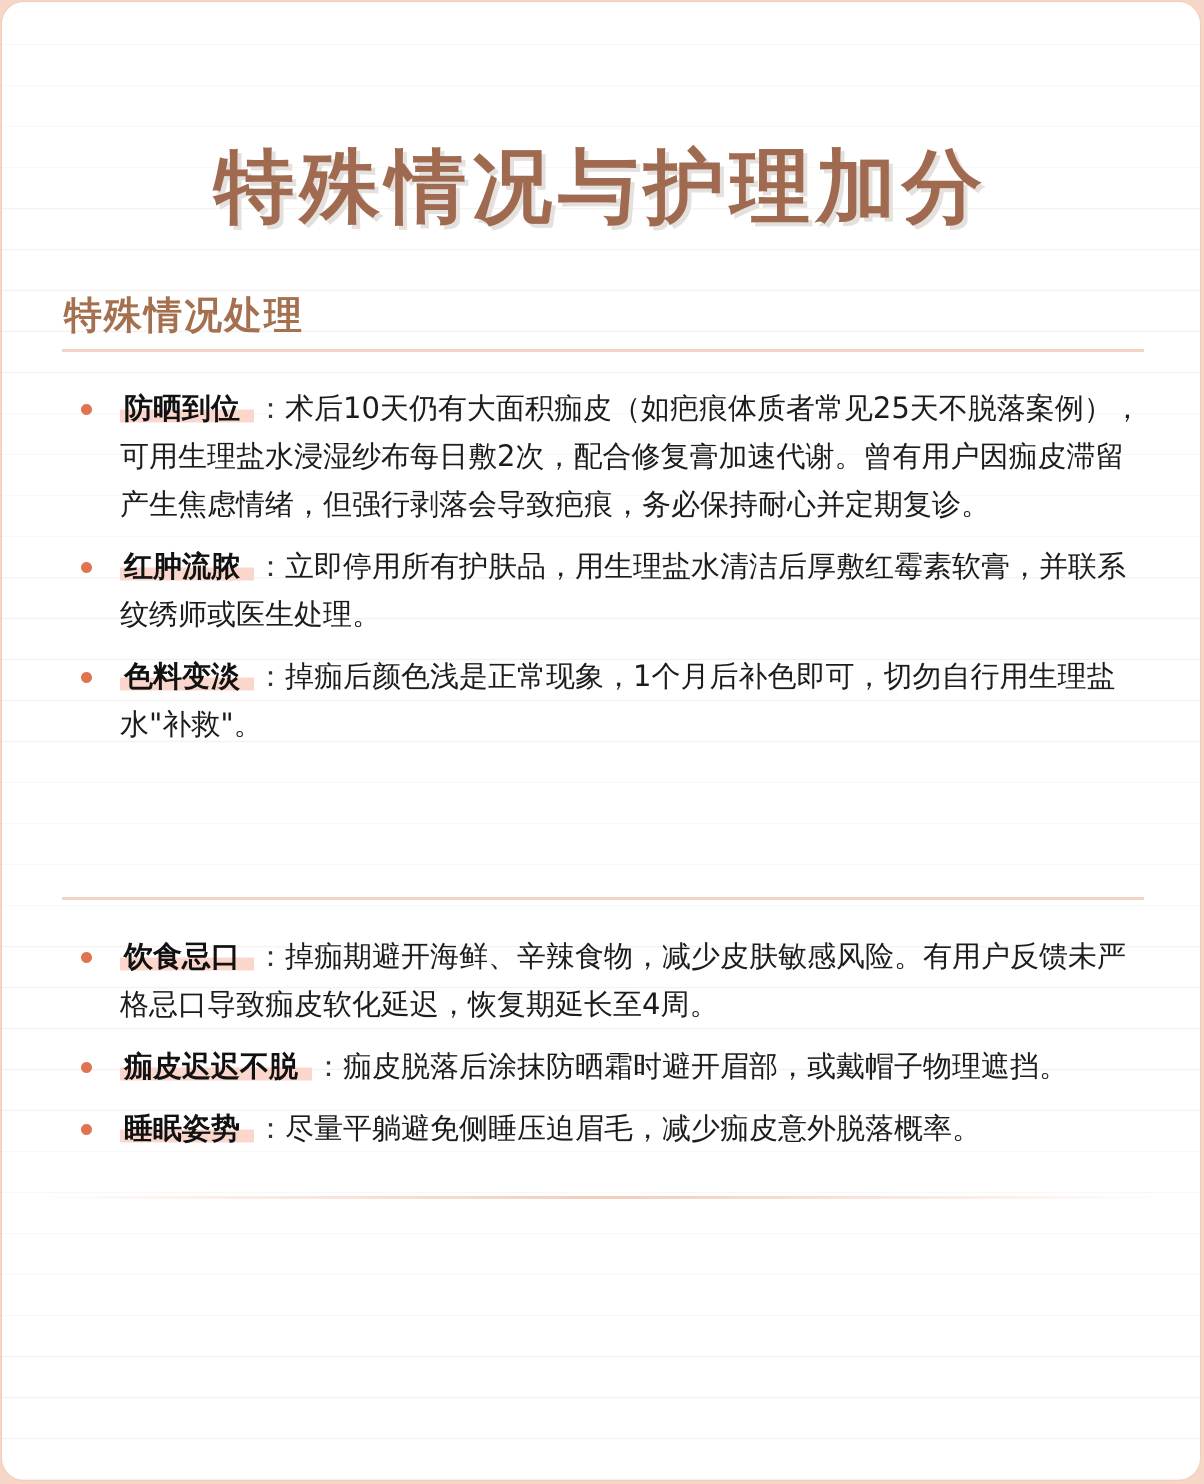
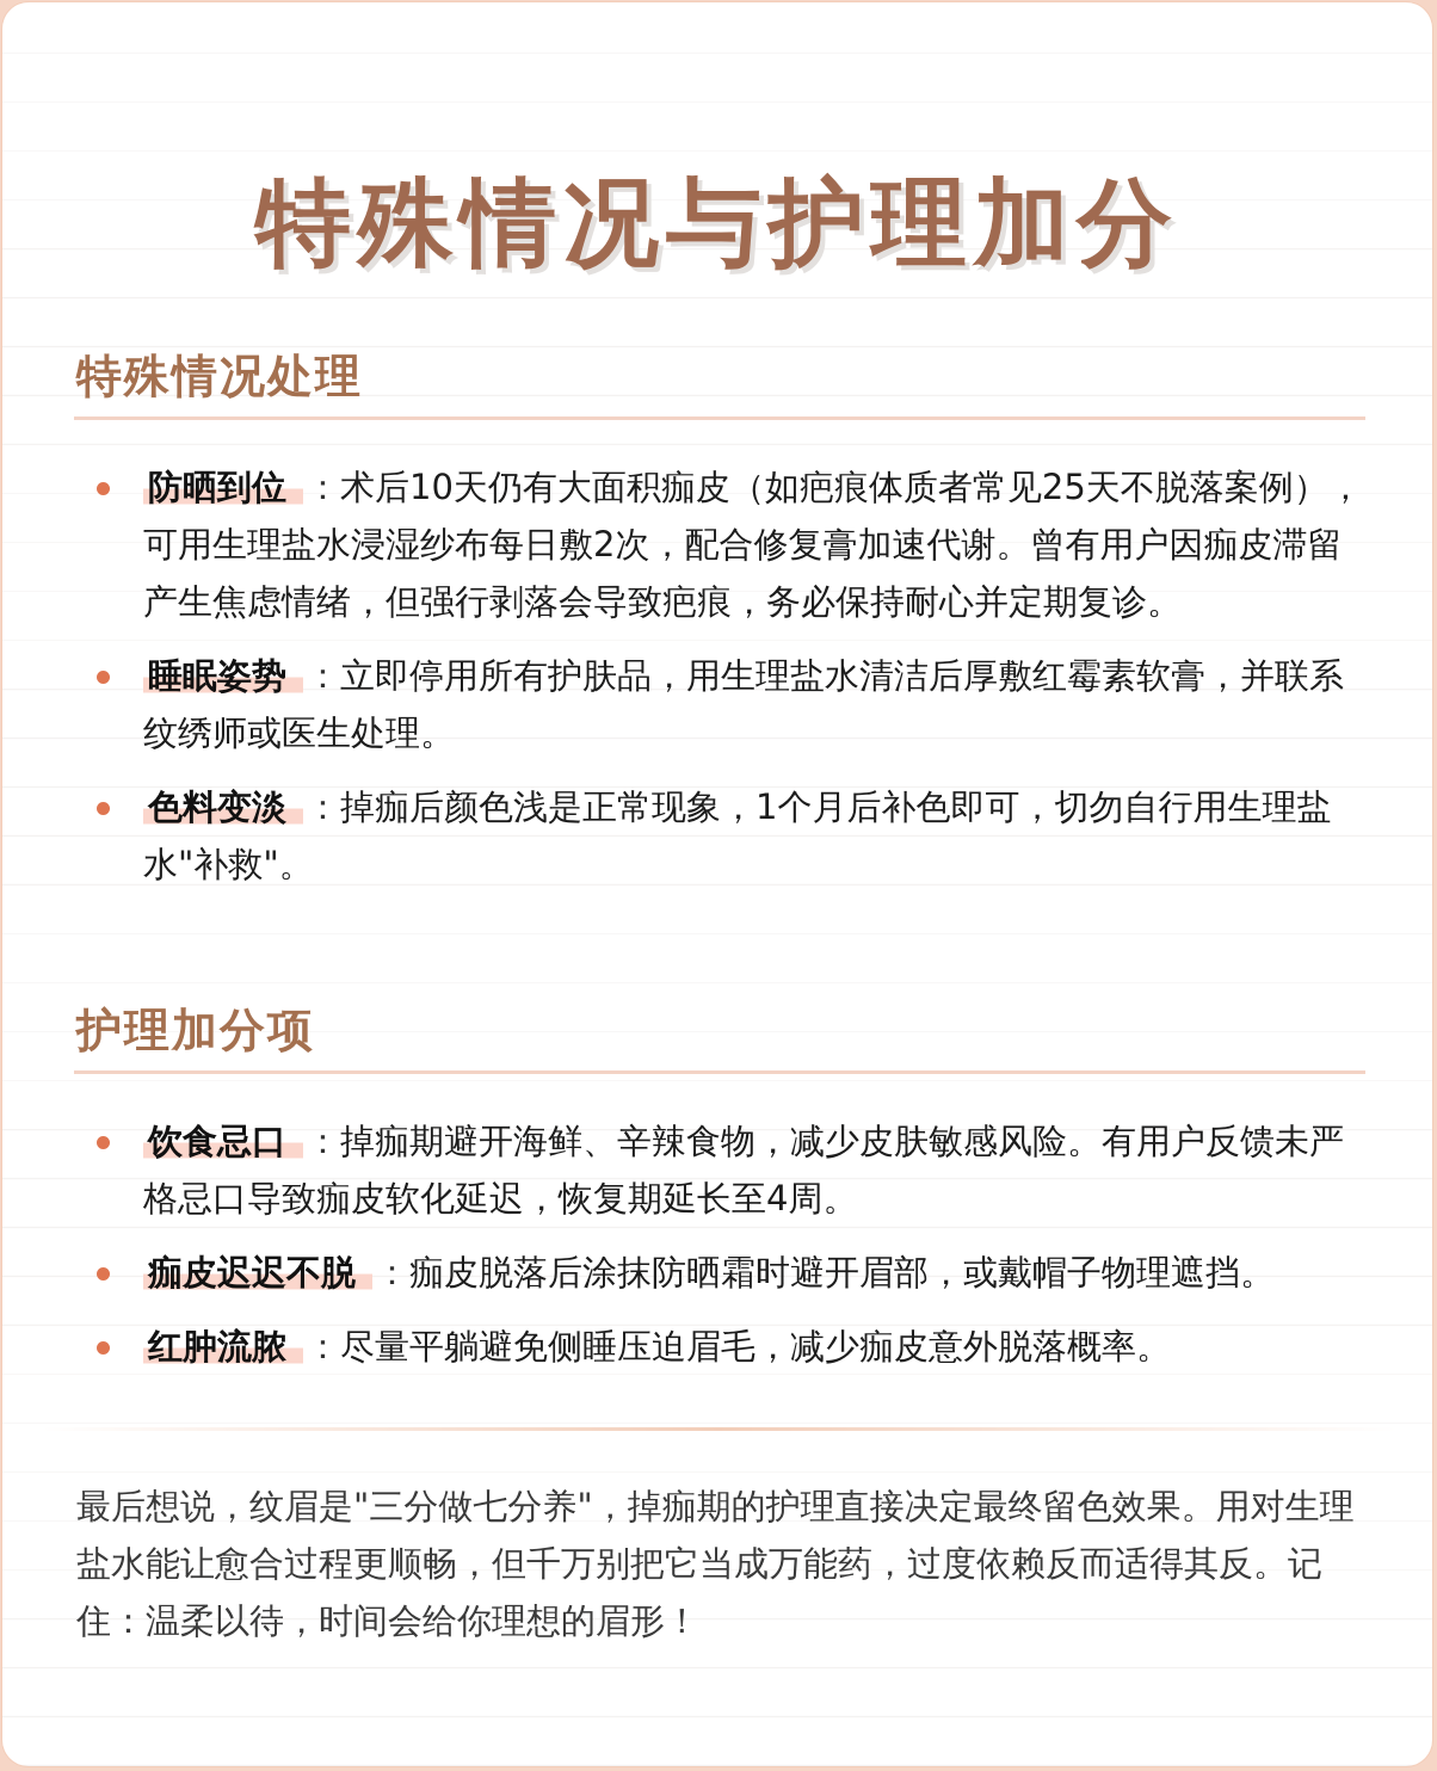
  特殊情况与护理加分
  特殊情况处理
  防晒到位 ：术后10天仍有大面积痂皮（如疤痕体质者常见25天不脱落案例），可用生理盐水浸湿纱布每日敷2次，配合修复膏加速代谢。曾有用户因痂皮滞留产生焦虑情绪，但强行剥落会导致疤痕，务必保持耐心并定期复诊。
- 红肿流脓 ：立即停用所有护肤品，用生理盐水清洁后厚敷红霉素软膏，并联系纹绣师或医生处理。
+ 睡眠姿势 ：立即停用所有护肤品，用生理盐水清洁后厚敷红霉素软膏，并联系纹绣师或医生处理。
  色料变淡 ：掉痂后颜色浅是正常现象，1个月后补色即可，切勿自行用生理盐水"补救"。
+ 护理加分项
  饮食忌口 ：掉痂期避开海鲜、辛辣食物，减少皮肤敏感风险。有用户反馈未严格忌口导致痂皮软化延迟，恢复期延长至4周。
  痂皮迟迟不脱 ：痂皮脱落后涂抹防晒霜时避开眉部，或戴帽子物理遮挡。
- 睡眠姿势 ：尽量平躺避免侧睡压迫眉毛，减少痂皮意外脱落概率。
+ 红肿流脓 ：尽量平躺避免侧睡压迫眉毛，减少痂皮意外脱落概率。
+ 最后想说，纹眉是"三分做七分养"，掉痂期的护理直接决定最终留色效果。用对生理盐水能让愈合过程更顺畅，但千万别把它当成万能药，过度依赖反而适得其反。记住：温柔以待，时间会给你理想的眉形！
